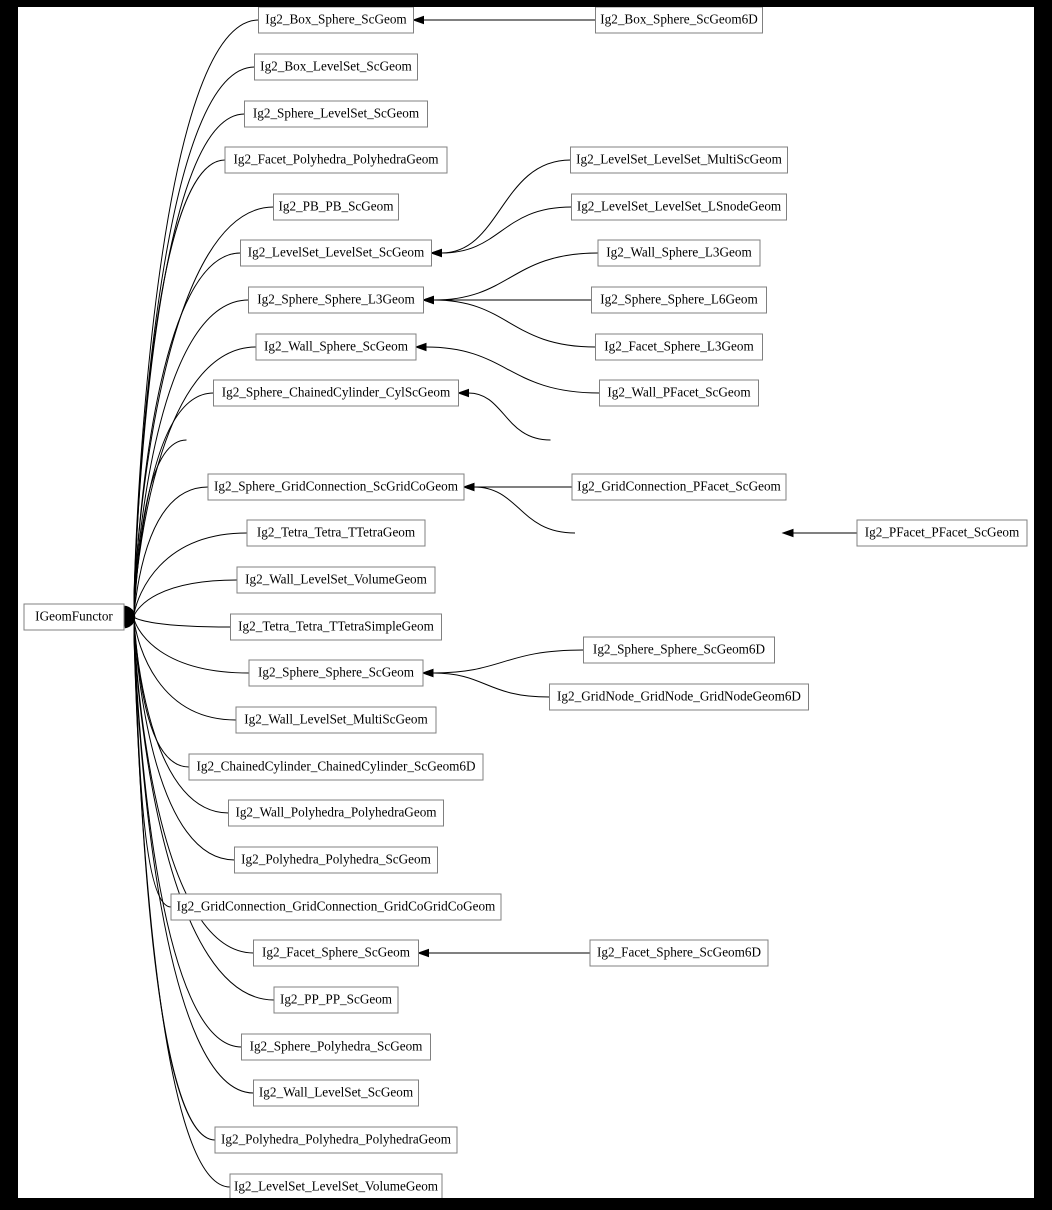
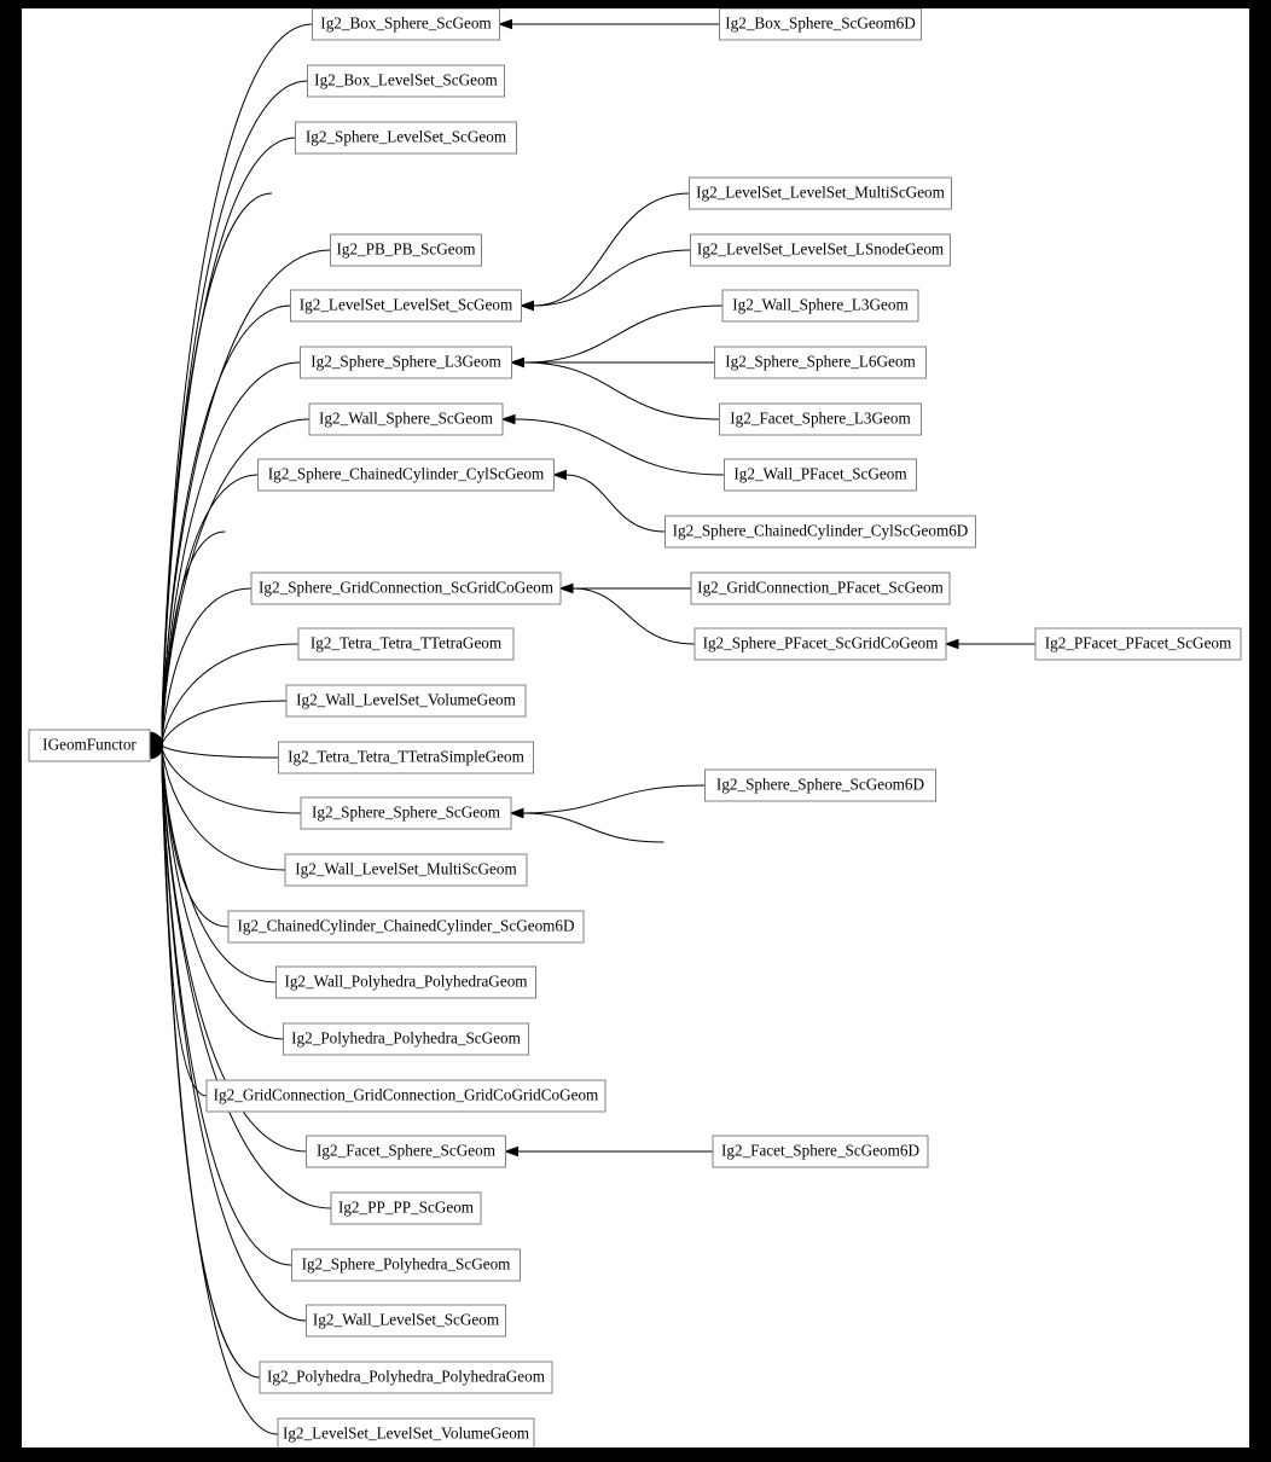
  IGeomFunctor
  Ig2_Box_Sphere_ScGeom
  Ig2_Box_Sphere_ScGeom6D
  Ig2_Box_LevelSet_ScGeom
  Ig2_Sphere_LevelSet_ScGeom
- Ig2_Facet_Polyhedra_PolyhedraGeom
  Ig2_LevelSet_LevelSet_MultiScGeom
  Ig2_PB_PB_ScGeom
  Ig2_LevelSet_LevelSet_LSnodeGeom
  Ig2_LevelSet_LevelSet_ScGeom
  Ig2_Wall_Sphere_L3Geom
  Ig2_Sphere_Sphere_L3Geom
  Ig2_Sphere_Sphere_L6Geom
  Ig2_Wall_Sphere_ScGeom
  Ig2_Facet_Sphere_L3Geom
  Ig2_Sphere_ChainedCylinder_CylScGeom
  Ig2_Wall_PFacet_ScGeom
+ Ig2_Sphere_ChainedCylinder_CylScGeom6D
  Ig2_Sphere_GridConnection_ScGridCoGeom
  Ig2_GridConnection_PFacet_ScGeom
  Ig2_Tetra_Tetra_TTetraGeom
+ Ig2_Sphere_PFacet_ScGridCoGeom
  Ig2_PFacet_PFacet_ScGeom
  Ig2_Wall_LevelSet_VolumeGeom
  Ig2_Tetra_Tetra_TTetraSimpleGeom
  Ig2_Sphere_Sphere_ScGeom
  Ig2_Sphere_Sphere_ScGeom6D
- Ig2_GridNode_GridNode_GridNodeGeom6D
  Ig2_Wall_LevelSet_MultiScGeom
  Ig2_ChainedCylinder_ChainedCylinder_ScGeom6D
  Ig2_Wall_Polyhedra_PolyhedraGeom
  Ig2_Polyhedra_Polyhedra_ScGeom
  Ig2_GridConnection_GridConnection_GridCoGridCoGeom
  Ig2_Facet_Sphere_ScGeom
  Ig2_Facet_Sphere_ScGeom6D
  Ig2_PP_PP_ScGeom
  Ig2_Sphere_Polyhedra_ScGeom
  Ig2_Wall_LevelSet_ScGeom
  Ig2_Polyhedra_Polyhedra_PolyhedraGeom
  Ig2_LevelSet_LevelSet_VolumeGeom
